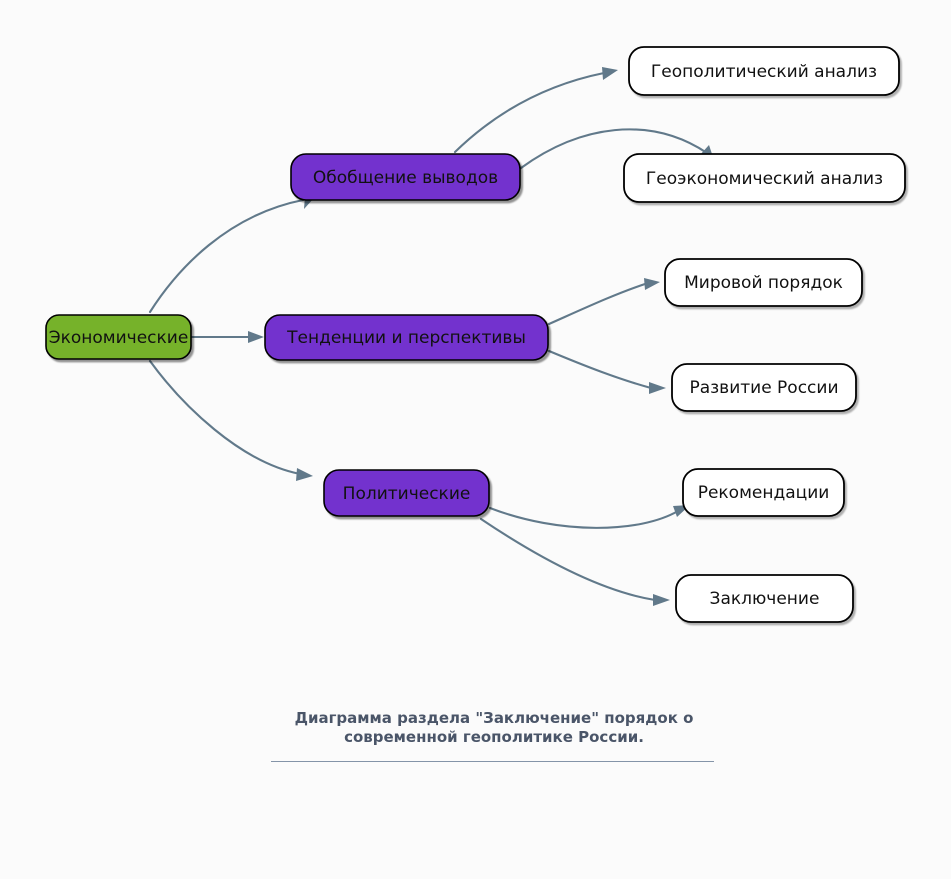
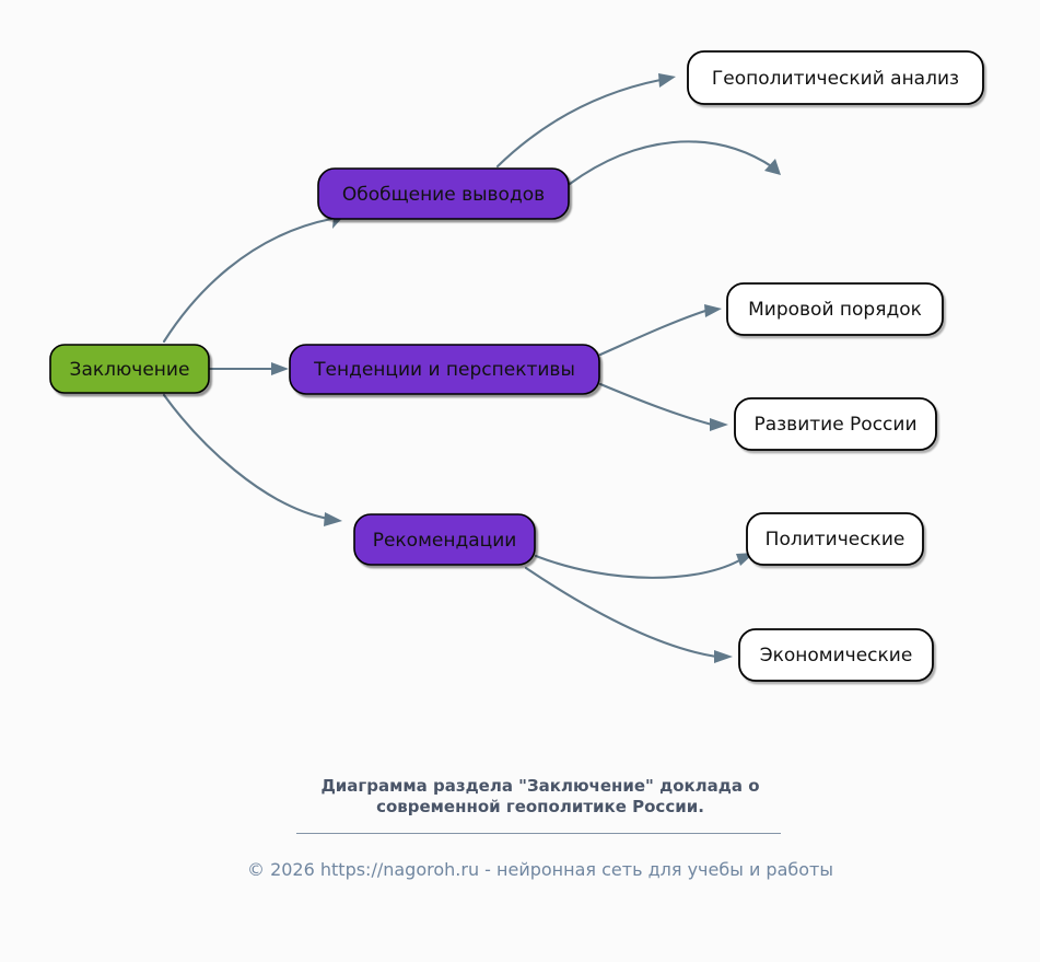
- Экономические
+ Заключение
  Обобщение выводов
  Тенденции и перспективы
- Политические
+ Рекомендации
  Геополитический анализ
- Геоэкономический анализ
  Мировой порядок
  Развитие России
- Рекомендации
+ Политические
- Заключение
+ Экономические
- Диаграмма раздела "Заключение" порядок о
+ Диаграмма раздела "Заключение" доклада о
  современной геополитике России.
+ © 2026 https://nagoroh.ru - нейронная сеть для учебы и работы
